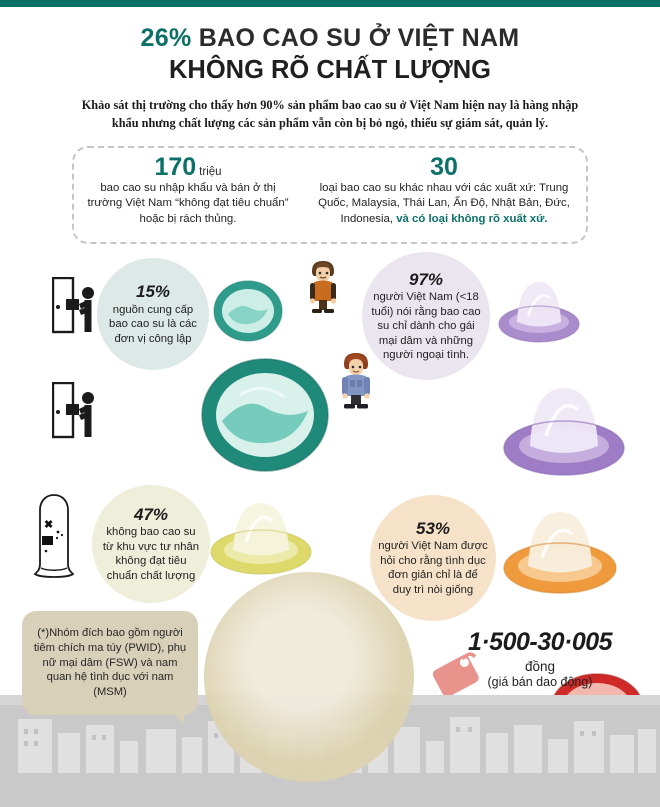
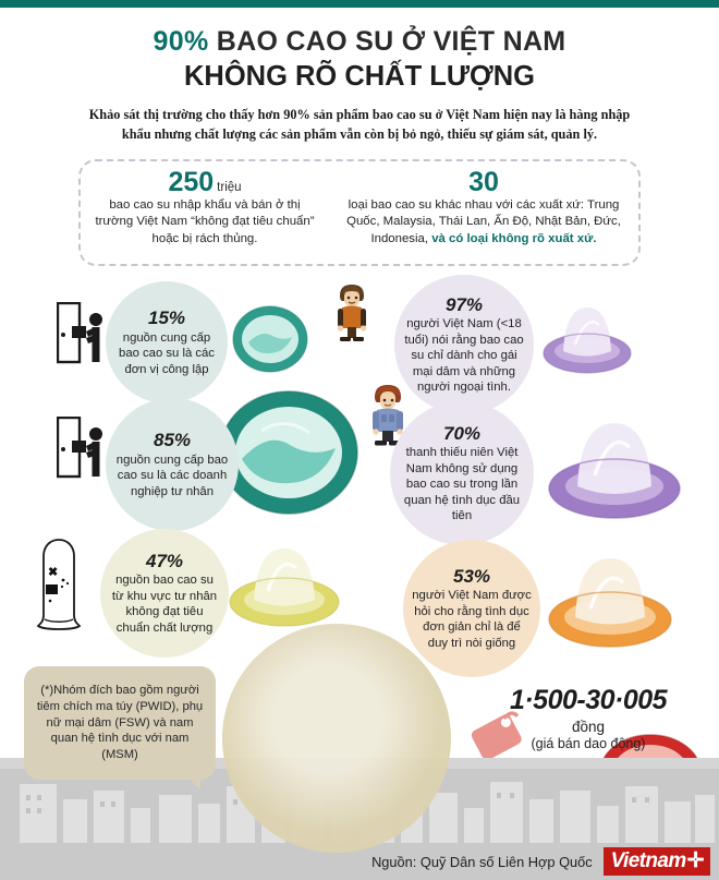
- 26% BAO CAO SU Ở VIỆT NAM
+ 90% BAO CAO SU Ở VIỆT NAM
  KHÔNG RÕ CHẤT LƯỢNG
  Khảo sát thị trường cho thấy hơn 90% sản phẩm bao cao su ở Việt Nam hiện nay là hàng nhập khẩu nhưng chất lượng các sản phẩm vẫn còn bị bỏ ngỏ, thiếu sự giám sát, quản lý.
- 170 triệu
+ 250 triệu
  bao cao su nhập khẩu và bán ở thị trường Việt Nam “không đạt tiêu chuẩn” hoặc bị rách thủng.
  30
  loại bao cao su khác nhau với các xuất xứ: Trung Quốc, Malaysia, Thái Lan, Ấn Độ, Nhật Bản, Đức, Indonesia, và có loại không rõ xuất xứ.
  ✖
  15%
  nguồn cung cấp bao cao su là các đơn vị công lập
+ 85%
+ nguồn cung cấp bao cao su là các doanh nghiệp tư nhân
  47%
- không bao cao su từ khu vực tư nhân không đạt tiêu chuẩn chất lượng
+ nguồn bao cao su từ khu vực tư nhân không đạt tiêu chuẩn chất lượng
  97%
  người Việt Nam (<18 tuổi) nói rằng bao cao su chỉ dành cho gái mại dâm và những người ngoại tình.
+ 70%
+ thanh thiếu niên Việt Nam không sử dụng bao cao su trong lần quan hệ tình dục đầu tiên
  53%
  người Việt Nam được hỏi cho rằng tình dục đơn giản chỉ là để duy trì nòi giống
+ Nguồn: Quỹ Dân số Liên Hợp Quốc
+ Vietnam
+ ✛
  (*)Nhóm đích bao gồm người tiêm chích ma túy (PWID), phụ nữ mại dâm (FSW) và nam quan hệ tình dục với nam (MSM)
  1·500-30·005
  đồng
  (giá bán dao động)
